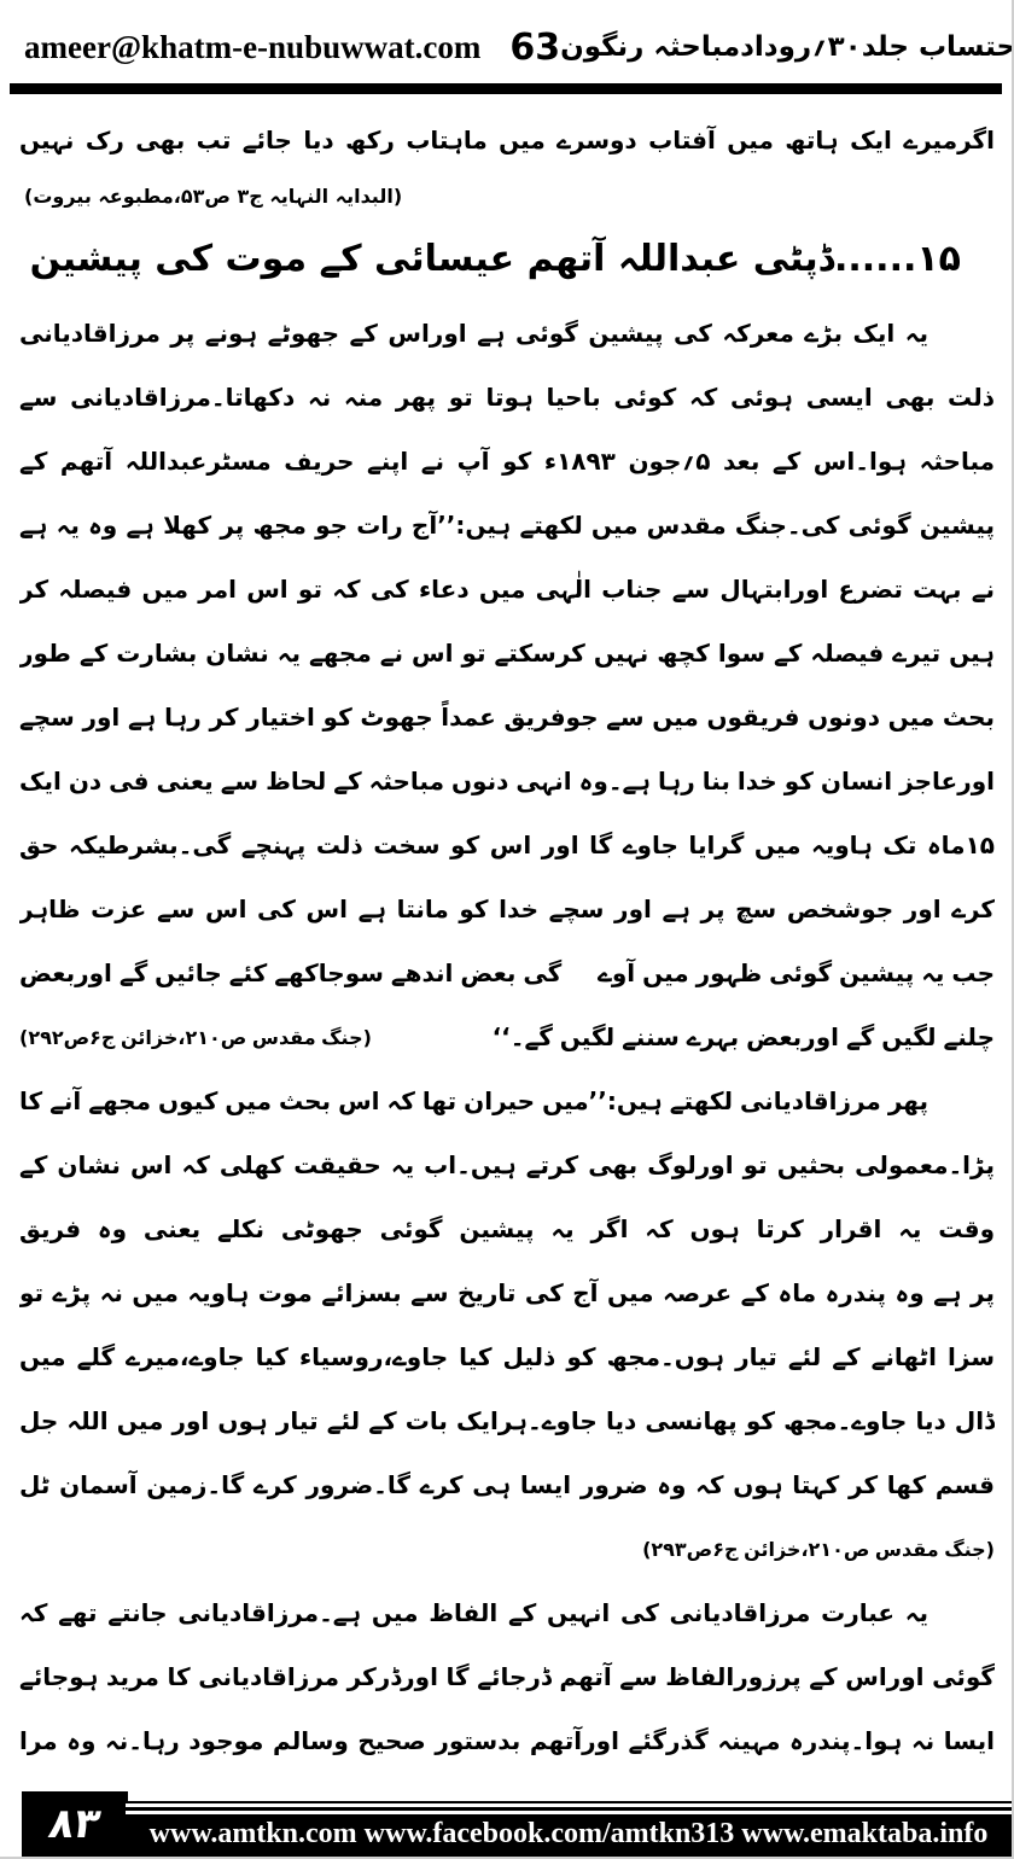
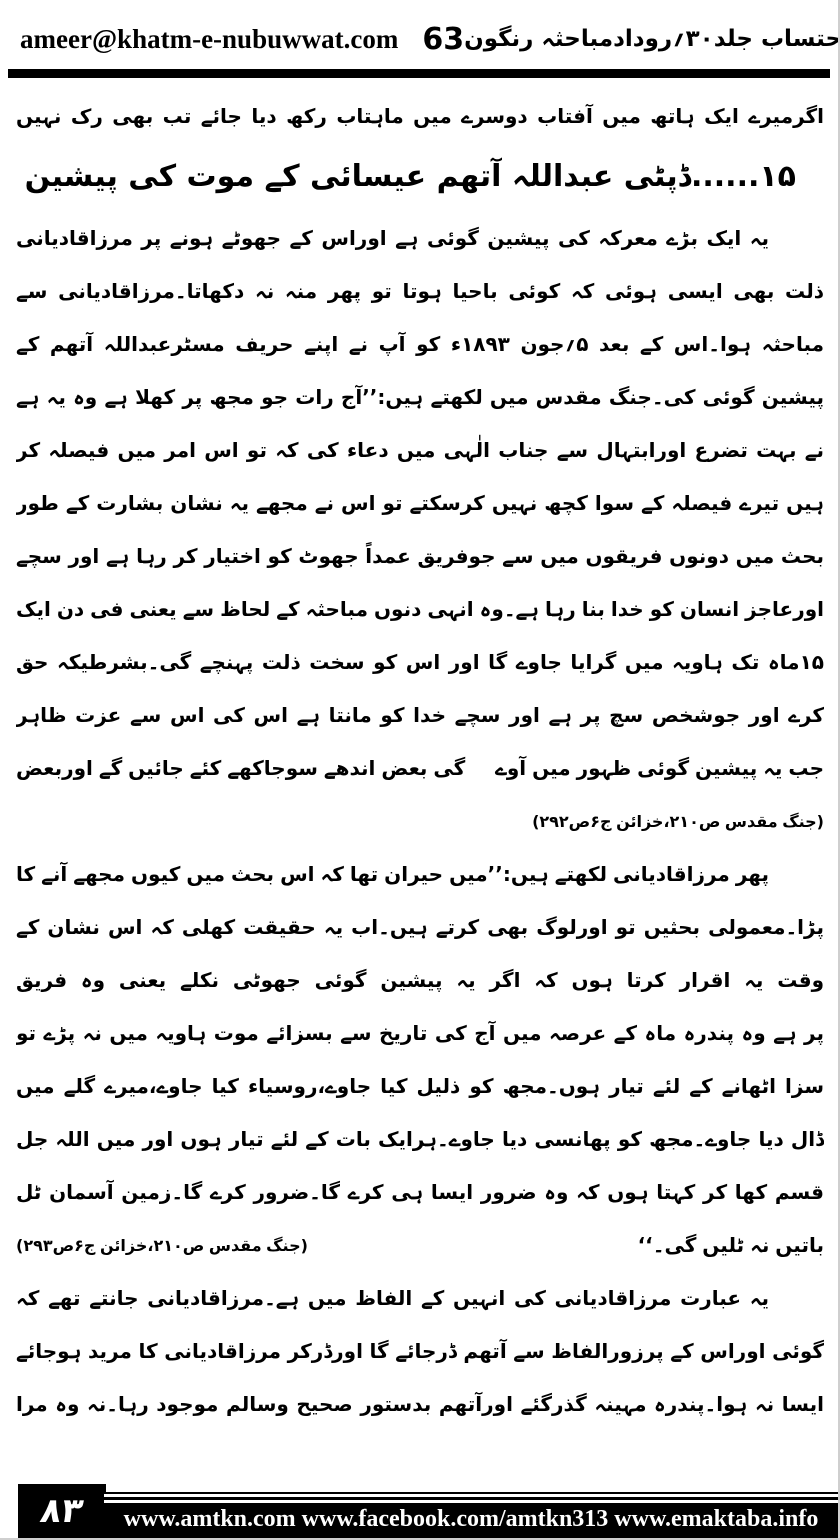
  ameer@khatm-e-nubuwwat.com
  63
  حتساب جلد۳۰؍رودادمباحثہ رنگون
  اگرمیرے ایک ہاتھ میں آفتاب دوسرے میں ماہتاب رکھ دیا جائے تب بھی رک نہیں
- (البدایہ النہایہ ج۳ ص۵۳،مطبوعہ بیروت)
  ۱۵......ڈپٹی عبداللہ آتھم عیسائی کے موت کی پیشین
  یہ ایک بڑے معرکہ کی پیشین گوئی ہے اوراس کے جھوٹے ہونے پر مرزاقادیانی
  ذلت بھی ایسی ہوئی کہ کوئی باحیا ہوتا تو پھر منہ نہ دکھاتا۔مرزاقادیانی سے
  مباحثہ ہوا۔اس کے بعد ۵؍جون ۱۸۹۳ء کو آپ نے اپنے حریف مسٹرعبداللہ آتھم کے
  پیشین گوئی کی۔جنگ مقدس میں لکھتے ہیں:’’آج رات جو مجھ پر کھلا ہے وہ یہ ہے
  نے بہت تضرع اورابتہال سے جناب الٰہی میں دعاء کی کہ تو اس امر میں فیصلہ کر
  ہیں تیرے فیصلہ کے سوا کچھ نہیں کرسکتے تو اس نے مجھے یہ نشان بشارت کے طور
  بحث میں دونوں فریقوں میں سے جوفریق عمداً جھوٹ کو اختیار کر رہا ہے اور سچے
  اورعاجز انسان کو خدا بنا رہا ہے۔وہ انہی دنوں مباحثہ کے لحاظ سے یعنی فی دن ایک
  ۱۵ماہ تک ہاویہ میں گرایا جاوے گا اور اس کو سخت ذلت پہنچے گی۔بشرطیکہ حق
  کرے اور جوشخص سچ پر ہے اور سچے خدا کو مانتا ہے اس کی اس سے عزت ظاہر
  جب یہ پیشین گوئی ظہور میں آوے گی بعض اندھے سوجاکھے کئے جائیں گے اوربعض
- چلنے لگیں گے اوربعض بہرے سننے لگیں گے۔‘‘
  (جنگ مقدس ص۲۱۰،خزائن ج۶ص۲۹۲)
  پھر مرزاقادیانی لکھتے ہیں:’’میں حیران تھا کہ اس بحث میں کیوں مجھے آنے کا
  پڑا۔معمولی بحثیں تو اورلوگ بھی کرتے ہیں۔اب یہ حقیقت کھلی کہ اس نشان کے
  وقت یہ اقرار کرتا ہوں کہ اگر یہ پیشین گوئی جھوٹی نکلے یعنی وہ فریق
  پر ہے وہ پندرہ ماہ کے عرصہ میں آج کی تاریخ سے بسزائے موت ہاویہ میں نہ پڑے تو
  سزا اٹھانے کے لئے تیار ہوں۔مجھ کو ذلیل کیا جاوے،روسیاء کیا جاوے،میرے گلے میں
  ڈال دیا جاوے۔مجھ کو پھانسی دیا جاوے۔ہرایک بات کے لئے تیار ہوں اور میں اللہ جل
  قسم کھا کر کہتا ہوں کہ وہ ضرور ایسا ہی کرے گا۔ضرور کرے گا۔زمین آسمان ٹل
+ باتیں نہ ٹلیں گی۔‘‘
  (جنگ مقدس ص۲۱۰،خزائن ج۶ص۲۹۳)
  یہ عبارت مرزاقادیانی کی انہیں کے الفاظ میں ہے۔مرزاقادیانی جانتے تھے کہ
  گوئی اوراس کے پرزورالفاظ سے آتھم ڈرجائے گا اورڈرکر مرزاقادیانی کا مرید ہوجائے
  ایسا نہ ہوا۔پندرہ مہینہ گذرگئے اورآتھم بدستور صحیح وسالم موجود رہا۔نہ وہ مرا
  www.amtkn.com www.facebook.com/amtkn313 www.emaktaba.info
